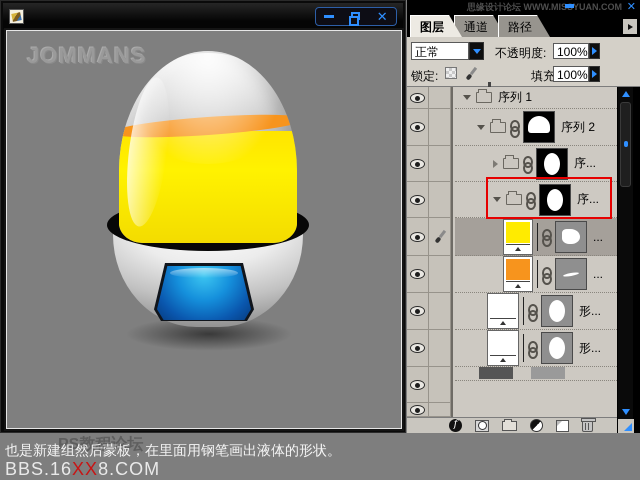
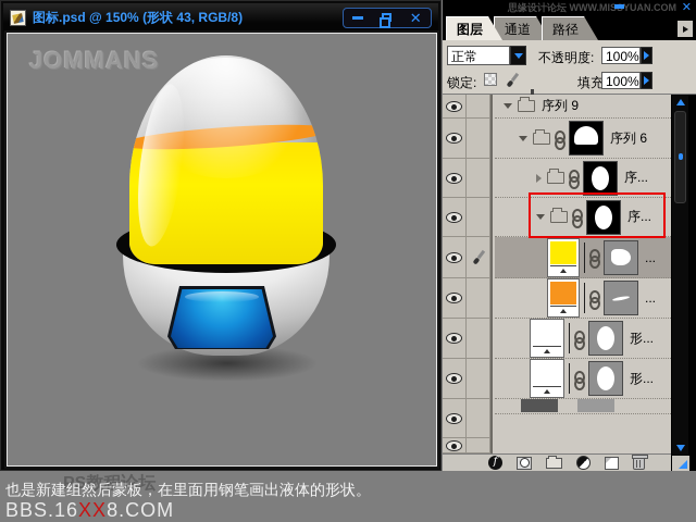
+ 图标.psd @ 150% (形状 43, RGB/8)
  ✕
  JOMMANS
  思缘设计论坛 WWW.MISYUAN.COM
  ✕
  图层
  通道
  路径
  正常
  不透明度:
  100%
  锁定:
  100%
- 序列 1
+ 序列 9
- 序列 2
+ 序列 6
  序...
  序...
  ...
  ...
  形...
  形...
  f
  PS教程论坛
  也是新建组然后蒙板，在里面用钢笔画出液体的形状。
  BBS.16XX8.COM
